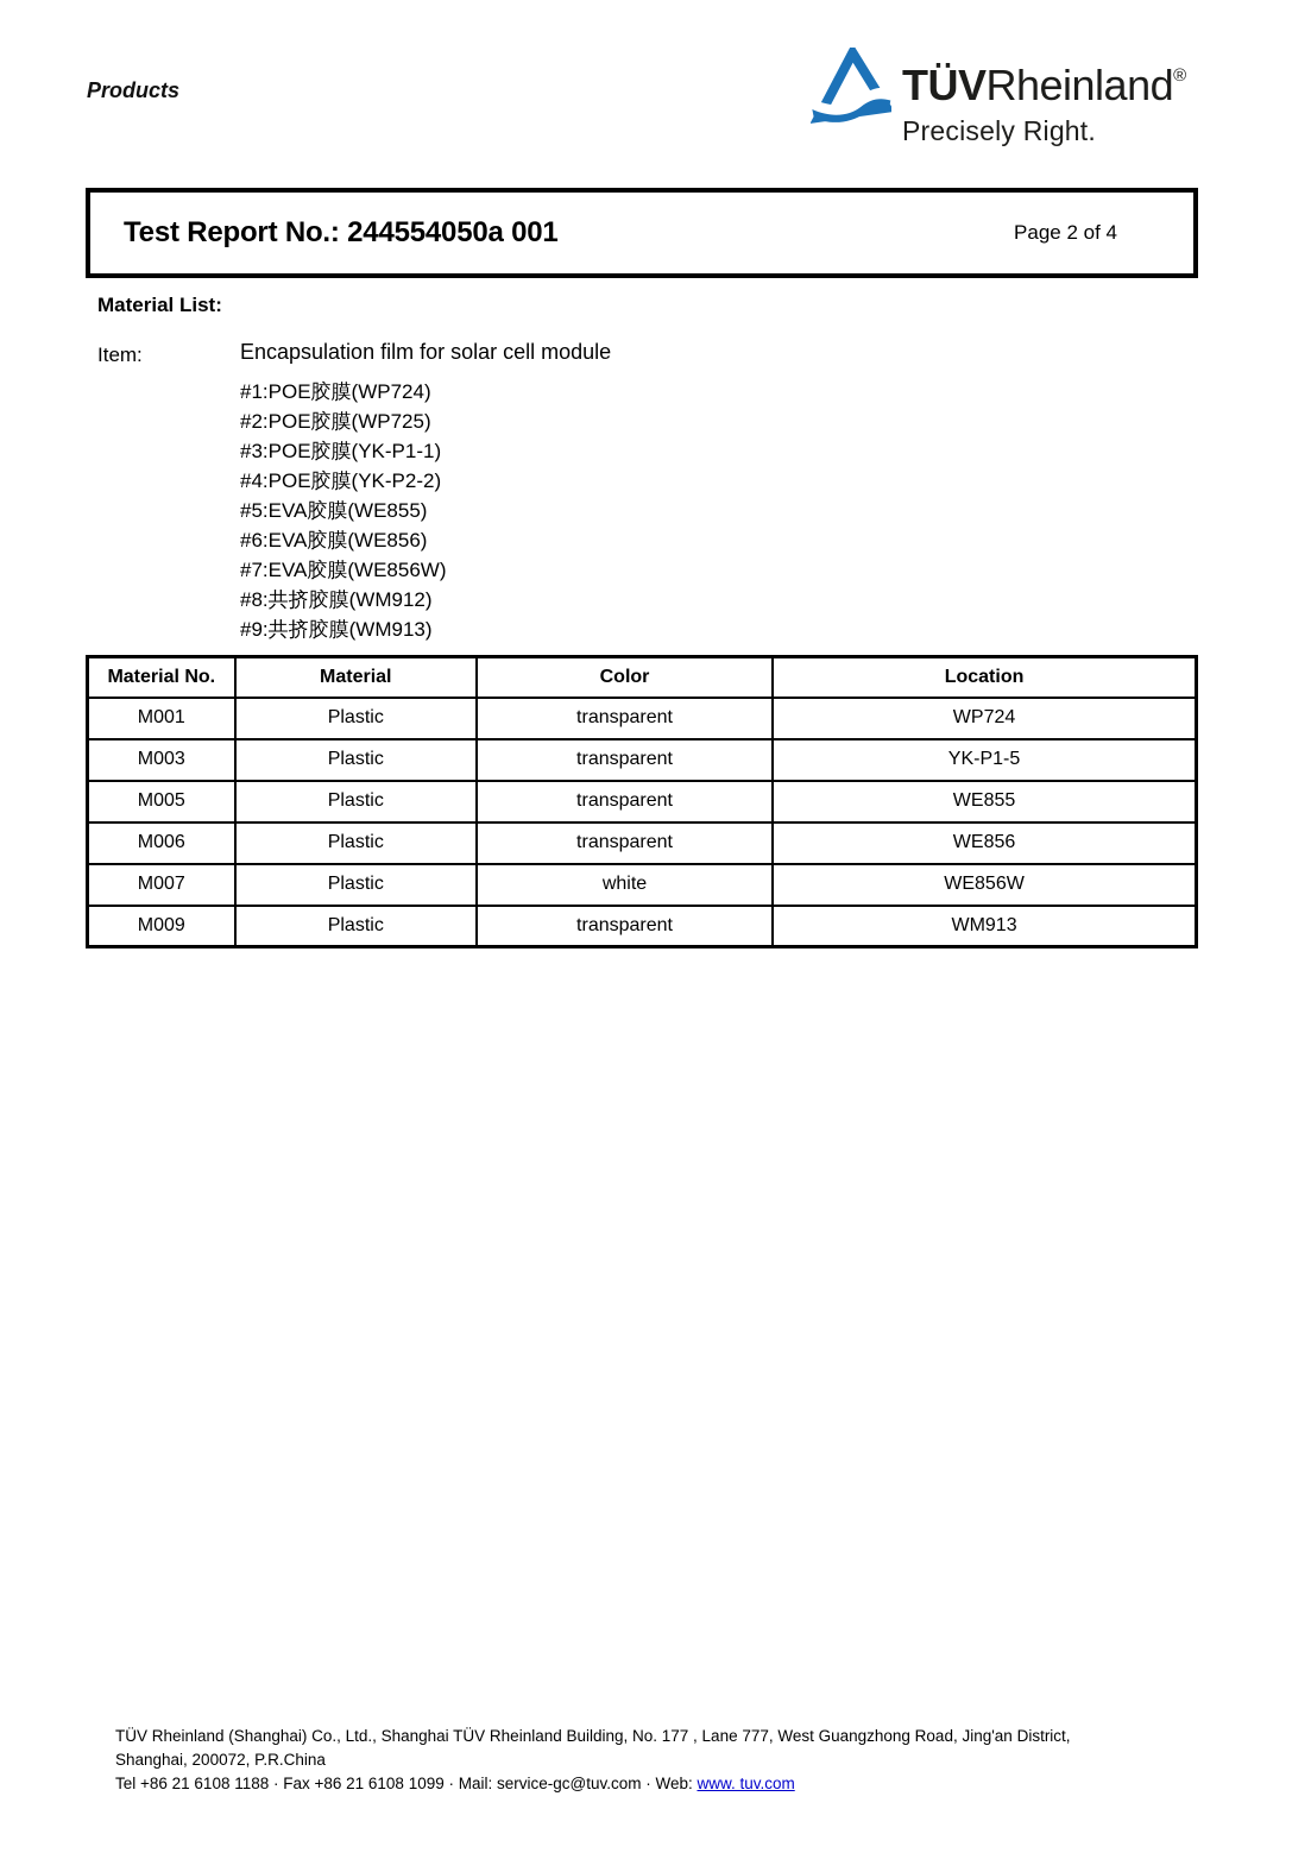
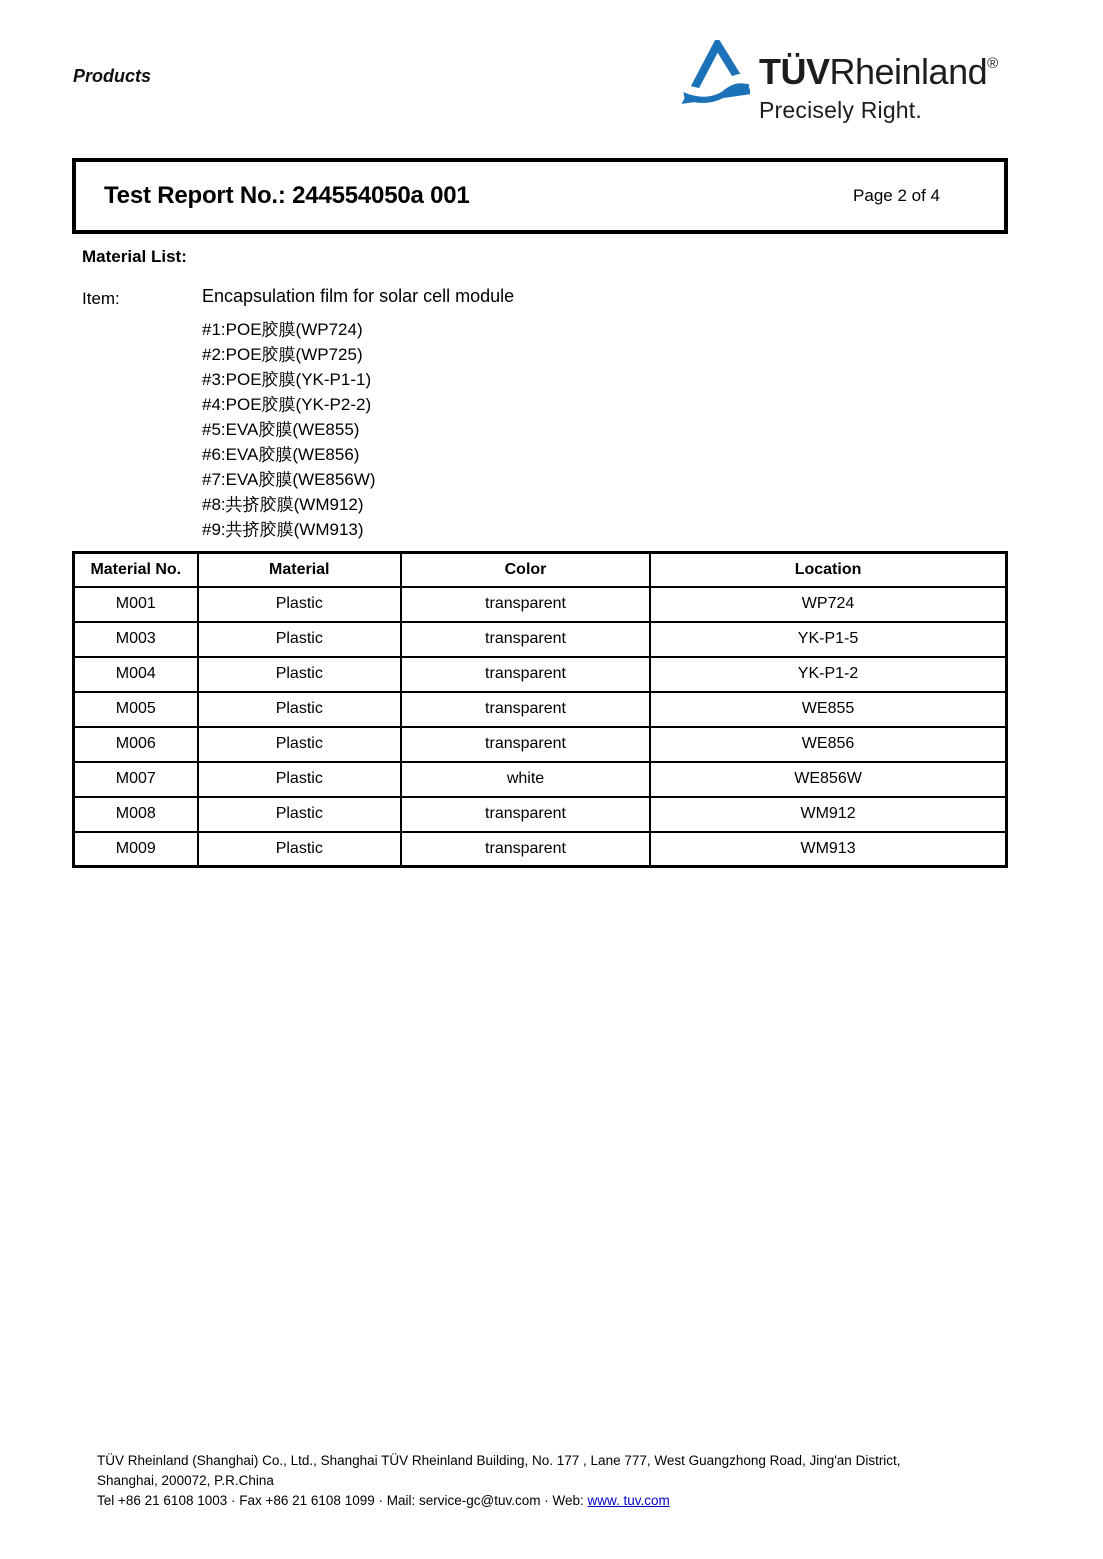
  Products
  TÜVRheinland®
  Precisely Right.
  Test Report No.: 244554050a 001
  Page 2 of 4
  Material List:
  Item:
  Encapsulation film for solar cell module
  #1:POE胶膜(WP724)
  #2:POE胶膜(WP725)
  #3:POE胶膜(YK-P1-1)
  #4:POE胶膜(YK-P2-2)
  #5:EVA胶膜(WE855)
  #6:EVA胶膜(WE856)
  #7:EVA胶膜(WE856W)
  #8:共挤胶膜(WM912)
  #9:共挤胶膜(WM913)
  Material No.	Material	Color	Location
  M001	Plastic	transparent	WP724
  M003	Plastic	transparent	YK-P1-5
+ M004	Plastic	transparent	YK-P1-2
  M005	Plastic	transparent	WE855
  M006	Plastic	transparent	WE856
  M007	Plastic	white	WE856W
+ M008	Plastic	transparent	WM912
  M009	Plastic	transparent	WM913
  TÜV Rheinland (Shanghai) Co., Ltd., Shanghai TÜV Rheinland Building, No. 177 , Lane 777, West Guangzhong Road, Jing'an District,
  Shanghai, 200072, P.R.China
- Tel +86 21 6108 1188 · Fax +86 21 6108 1099 · Mail: service-gc@tuv.com · Web: www. tuv.com
+ Tel +86 21 6108 1003 · Fax +86 21 6108 1099 · Mail: service-gc@tuv.com · Web: www. tuv.com
